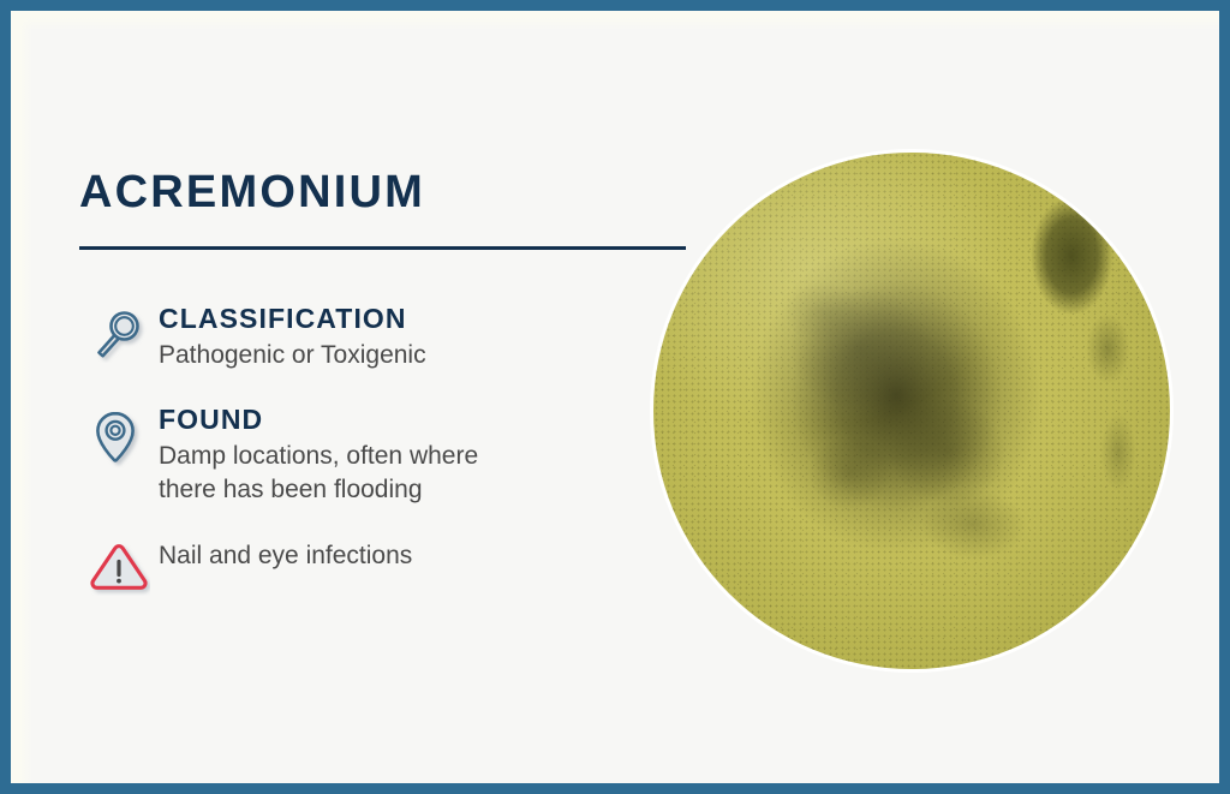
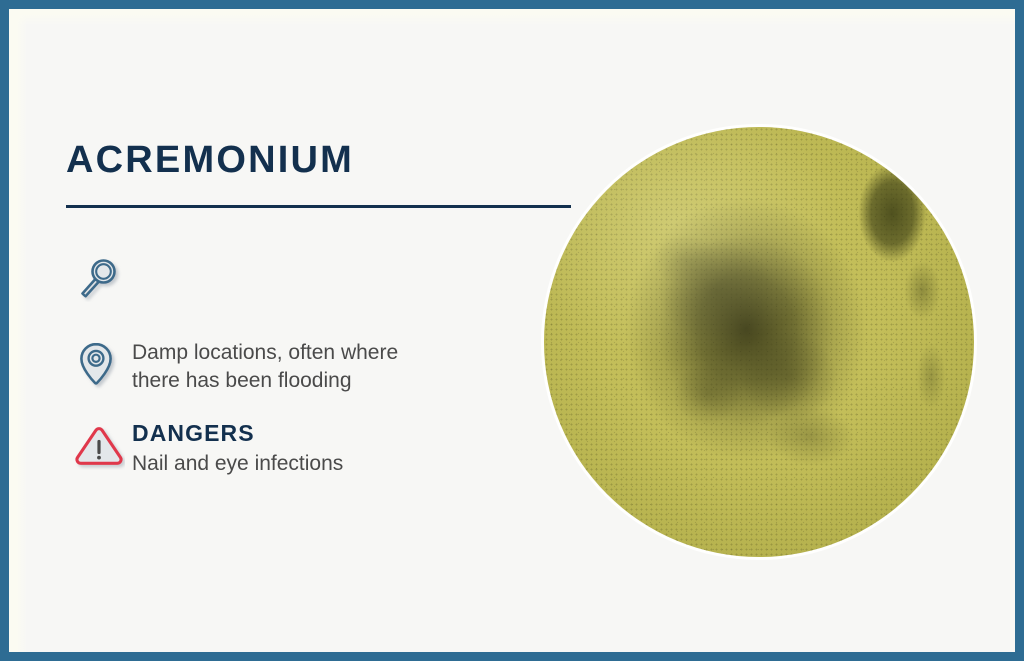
  ACREMONIUM
- CLASSIFICATION
- Pathogenic or Toxigenic
- FOUND
  Damp locations, often where
  there has been flooding
+ DANGERS
  Nail and eye infections
